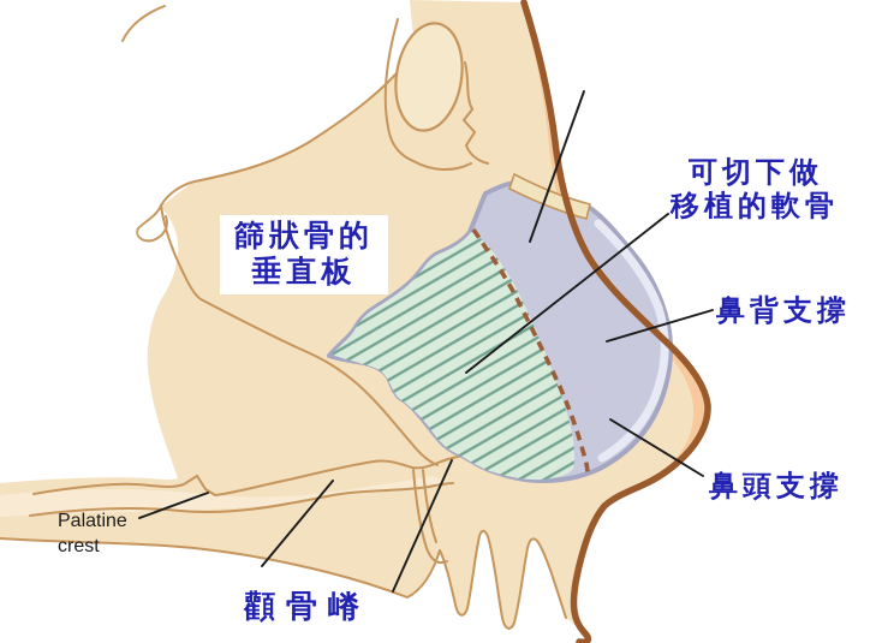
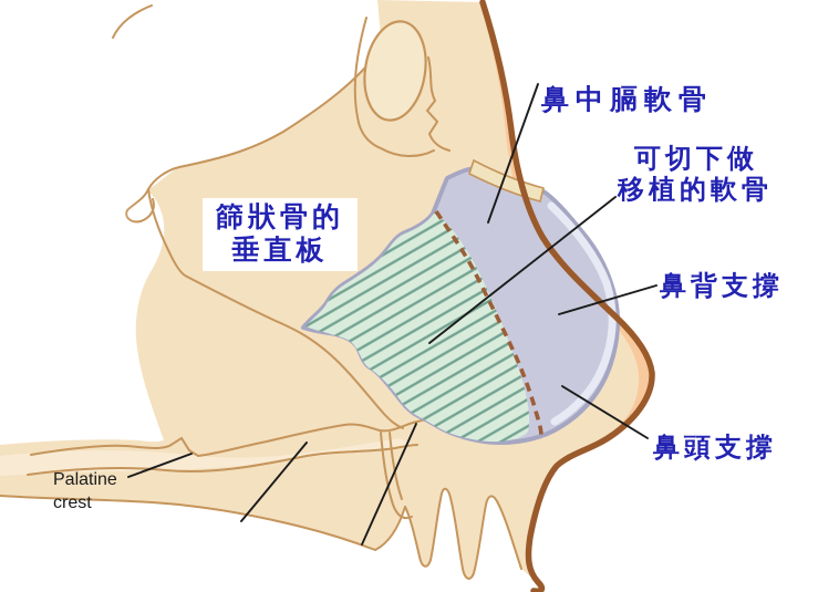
+ 鼻中膈軟骨
  可切下做
  移植的軟骨
  鼻背支撐
  鼻頭支撐
  篩狀骨的
  垂直板
  Palatine
  crest
- 顴骨嵴
